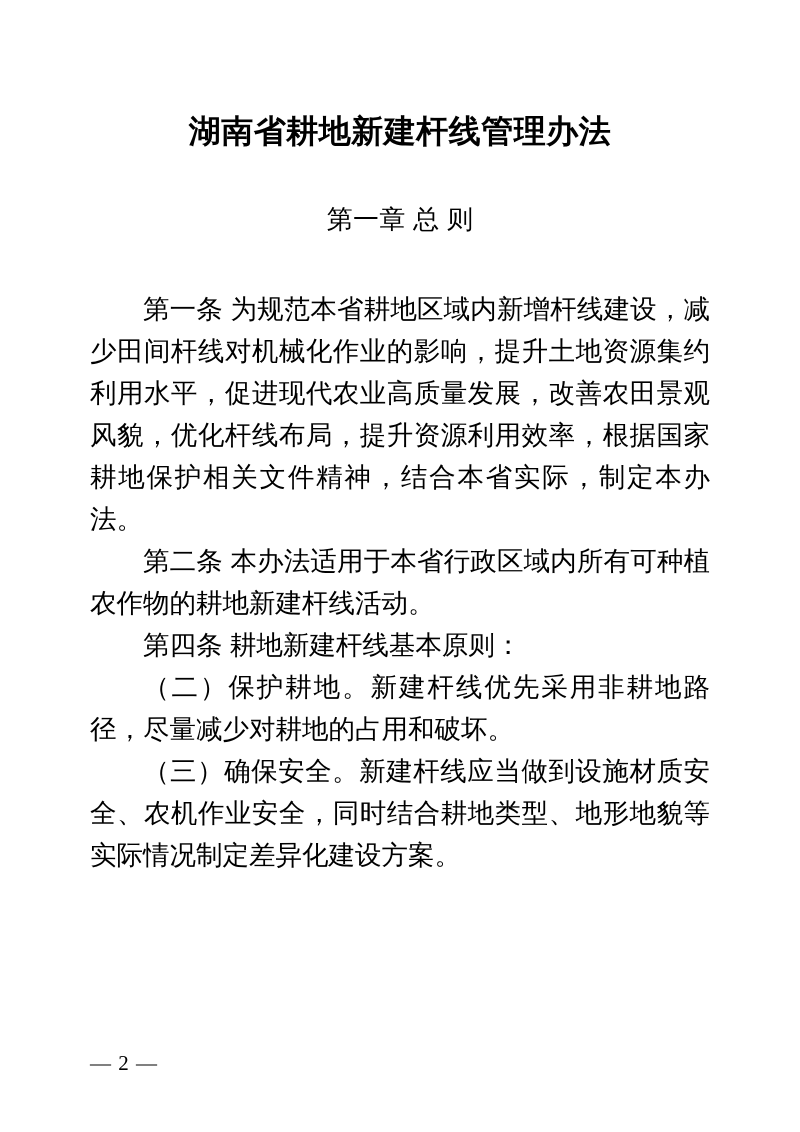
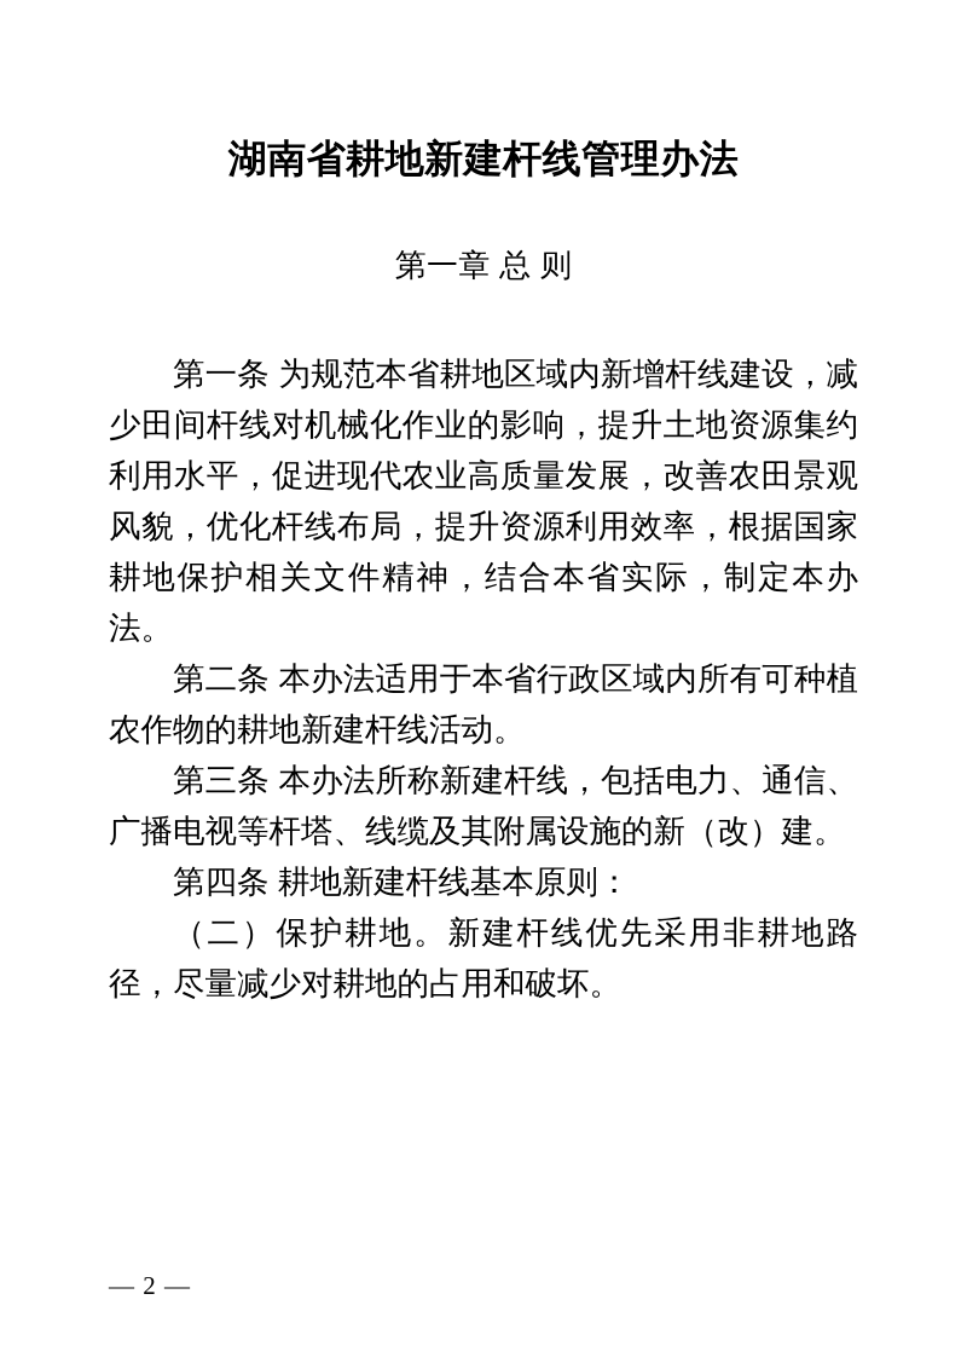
  湖南省耕地新建杆线管理办法
  第一章 总 则
  第一条 为规范本省耕地区域内新增杆线建设，减少田间杆线对机械化作业的影响，提升土地资源集约利用水平，促进现代农业高质量发展，改善农田景观风貌，优化杆线布局，提升资源利用效率，根据国家耕地保护相关文件精神，结合本省实际，制定本办法。
  第二条 本办法适用于本省行政区域内所有可种植农作物的耕地新建杆线活动。
+ 第三条 本办法所称新建杆线，包括电力、通信、广播电视等杆塔、线缆及其附属设施的新（改）建。
  第四条 耕地新建杆线基本原则：
  （二）保护耕地。新建杆线优先采用非耕地路径，尽量减少对耕地的占用和破坏。
- （三）确保安全。新建杆线应当做到设施材质安全、农机作业安全，同时结合耕地类型、地形地貌等实际情况制定差异化建设方案。
  — 2 —
